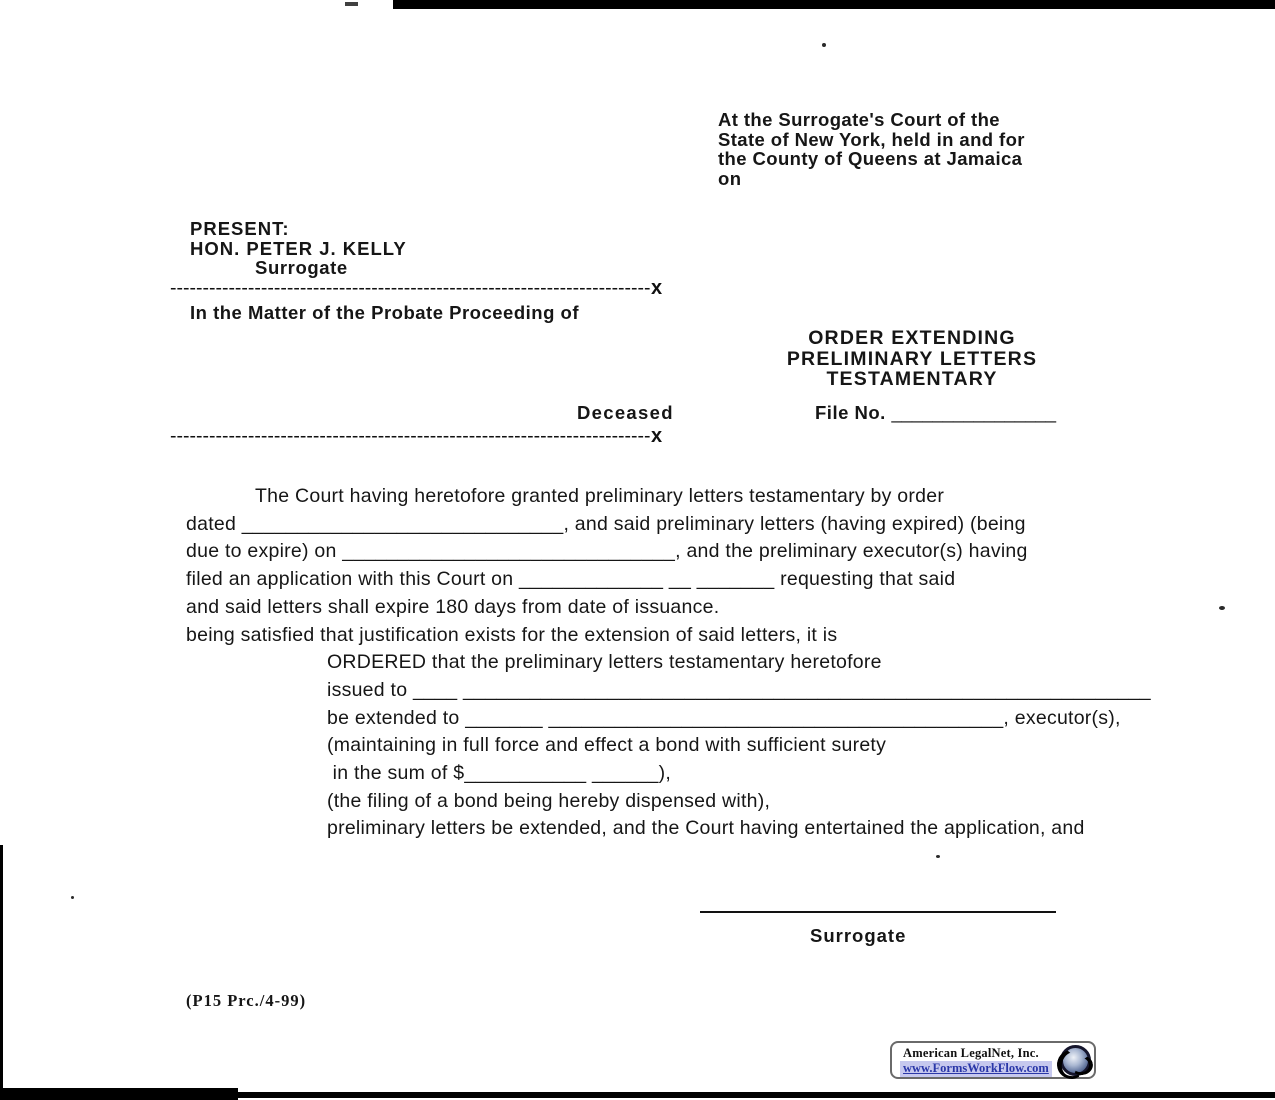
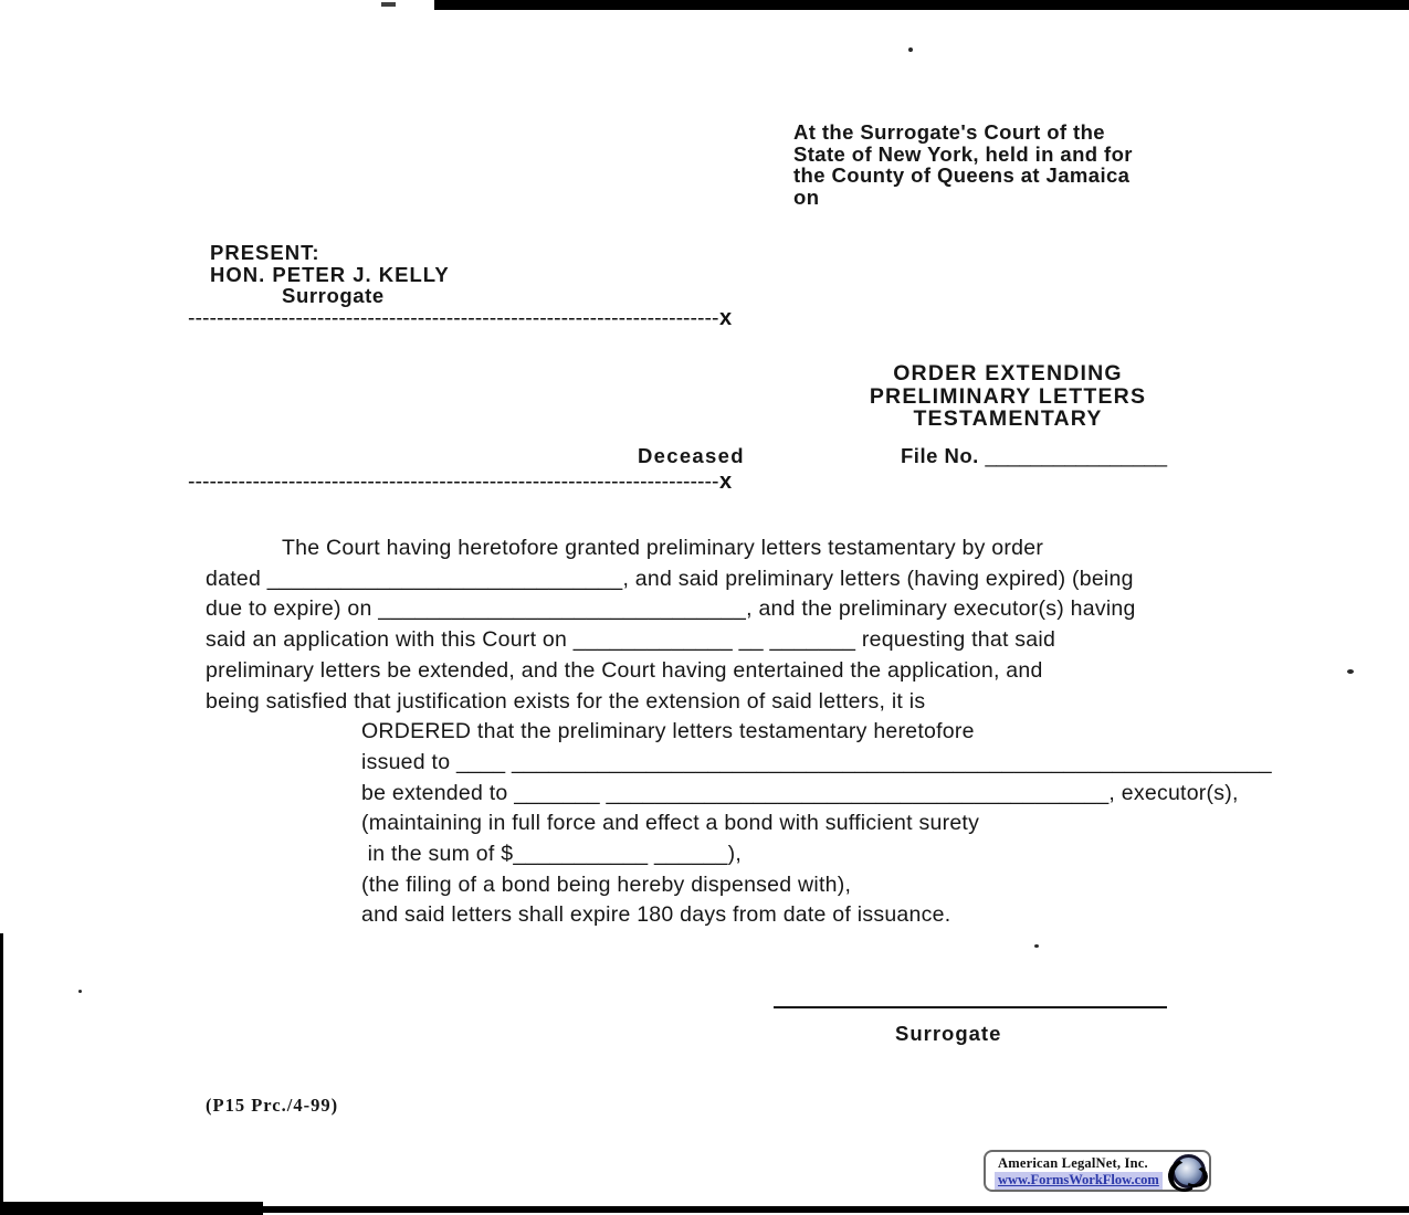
  At the Surrogate's Court of the
  State of New York, held in and for
  the County of Queens at Jamaica
  on
  PRESENT:
  HON. PETER J. KELLY
  Surrogate
  --------------------------------------------------------------------------x
- In the Matter of the Probate Proceeding of
  ORDER EXTENDING
  PRELIMINARY LETTERS
  TESTAMENTARY
  Deceased
  File No. ________________
  --------------------------------------------------------------------------x
  The Court having heretofore granted preliminary letters testamentary by order
  dated _____________________________, and said preliminary letters (having expired) (being
  due to expire) on ______________________________, and the preliminary executor(s) having
- filed an application with this Court on _____________ __ _______ requesting that said
+ said an application with this Court on _____________ __ _______ requesting that said
- and said letters shall expire 180 days from date of issuance.
+ preliminary letters be extended, and the Court having entertained the application, and
  being satisfied that justification exists for the extension of said letters, it is
  ORDERED that the preliminary letters testamentary heretofore
  issued to ____ ______________________________________________________________
  be extended to _______ _________________________________________, executor(s),
  (maintaining in full force and effect a bond with sufficient surety
  in the sum of $___________ ______),
  (the filing of a bond being hereby dispensed with),
- preliminary letters be extended, and the Court having entertained the application, and
+ and said letters shall expire 180 days from date of issuance.
  Surrogate
  (P15 Prc./4-99)
  American LegalNet, Inc.
  www.FormsWorkFlow.com
